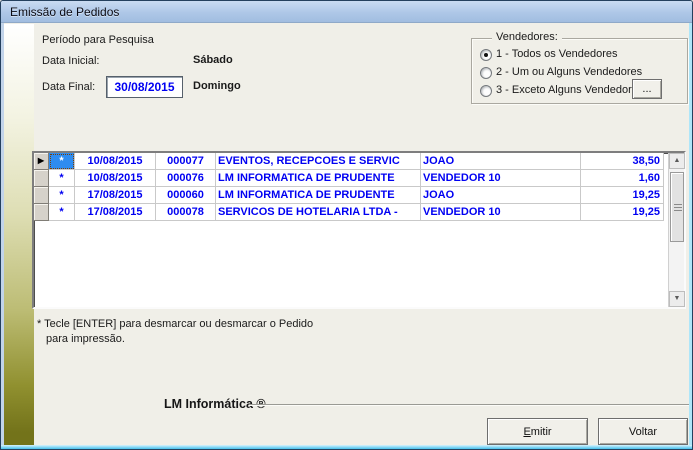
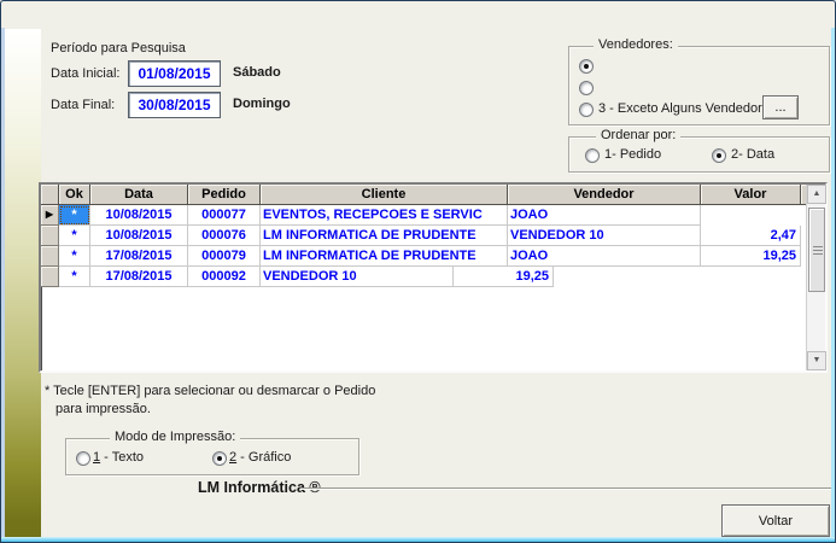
- Emissão de Pedidos
  Período para Pesquisa
  Data Inicial:
+ 01/08/2015
  Sábado
  Data Final:
  30/08/2015
  Domingo
  Vendedores:
- 1 - Todos os Vendedores
- 2 - Um ou Alguns Vendedores
  3 - Exceto Alguns Vendedor
  ...
+ Ordenar por:
+ 1- Pedido
+ 2- Data
+ Ok
+ Data
+ Pedido
+ Cliente
+ Vendedor
+ Valor
  ▶
  *
  10/08/2015
  000077
  EVENTOS, RECEPCOES E SERVIC
  JOAO
- 38,50
  *
  10/08/2015
  000076
  LM INFORMATICA DE PRUDENTE
  VENDEDOR 10
- 1,60
+ 2,47
  *
  17/08/2015
- 000060
+ 000079
  LM INFORMATICA DE PRUDENTE
  JOAO
  19,25
  *
  17/08/2015
- 000078
+ 000092
- SERVICOS DE HOTELARIA LTDA -
  VENDEDOR 10
  19,25
- * Tecle [ENTER] para desmarcar ou desmarcar o Pedido
+ * Tecle [ENTER] para selecionar ou desmarcar o Pedido
  para impressão.
+ Modo de Impressão:
+ 1 - Texto
+ 2 - Gráfico
  LM Informática ®
- Emitir
  Voltar
